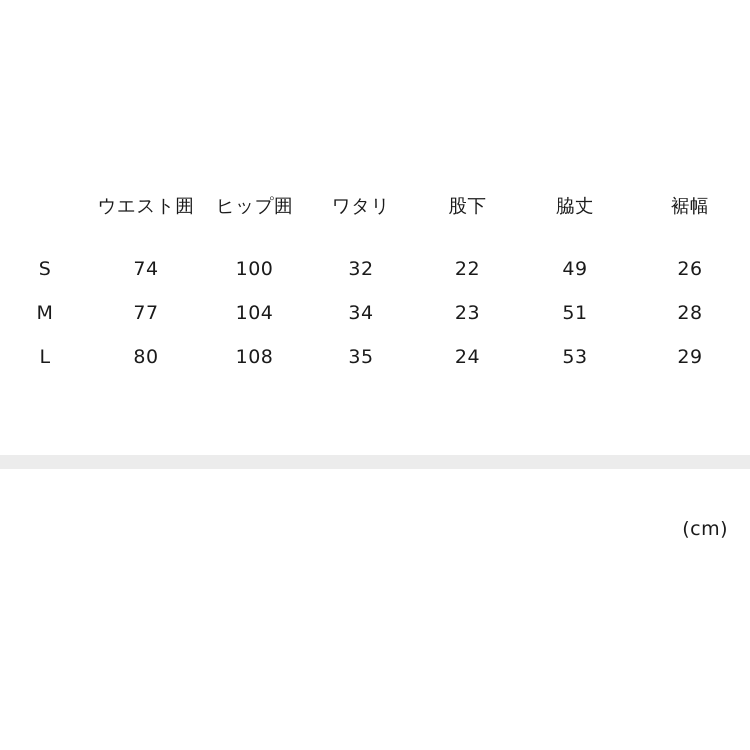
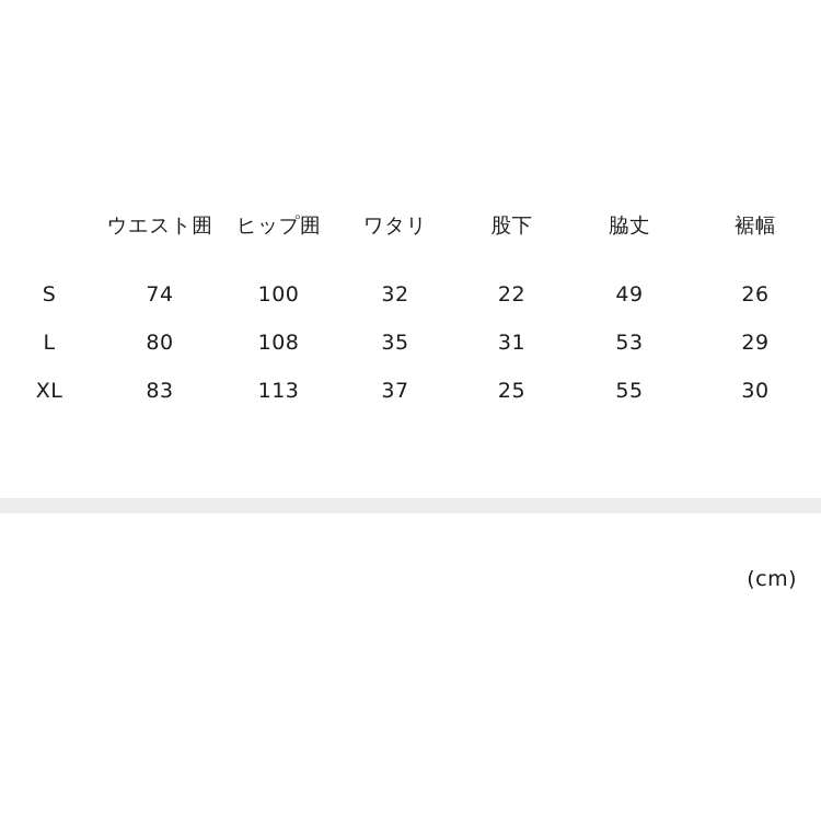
  	ウエスト囲	ヒップ囲	ワタリ	股下	脇丈	裾幅
  S	74	100	32	22	49	26
- M	77	104	34	23	51	28
- L	80	108	35	24	53	29
+ L	80	108	35	31	53	29
+ XL	83	113	37	25	55	30
  (cm)
